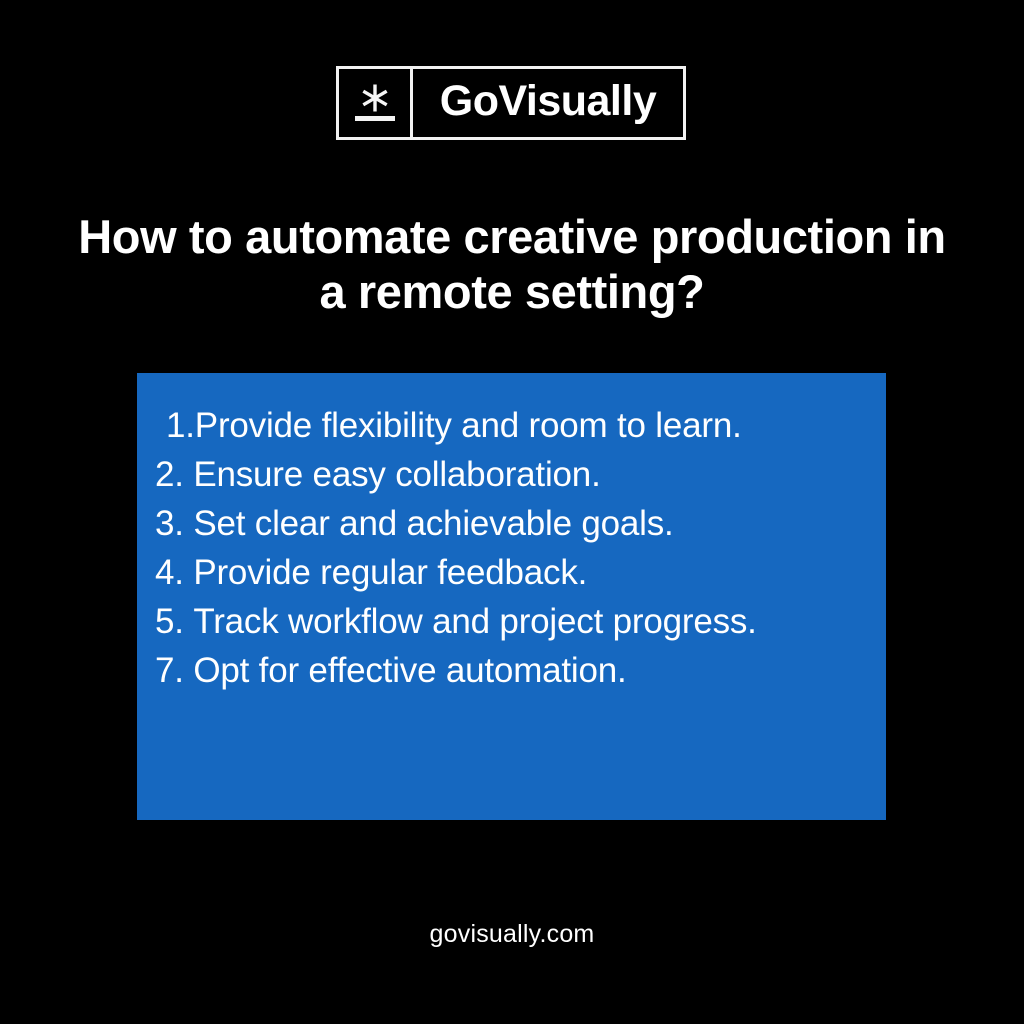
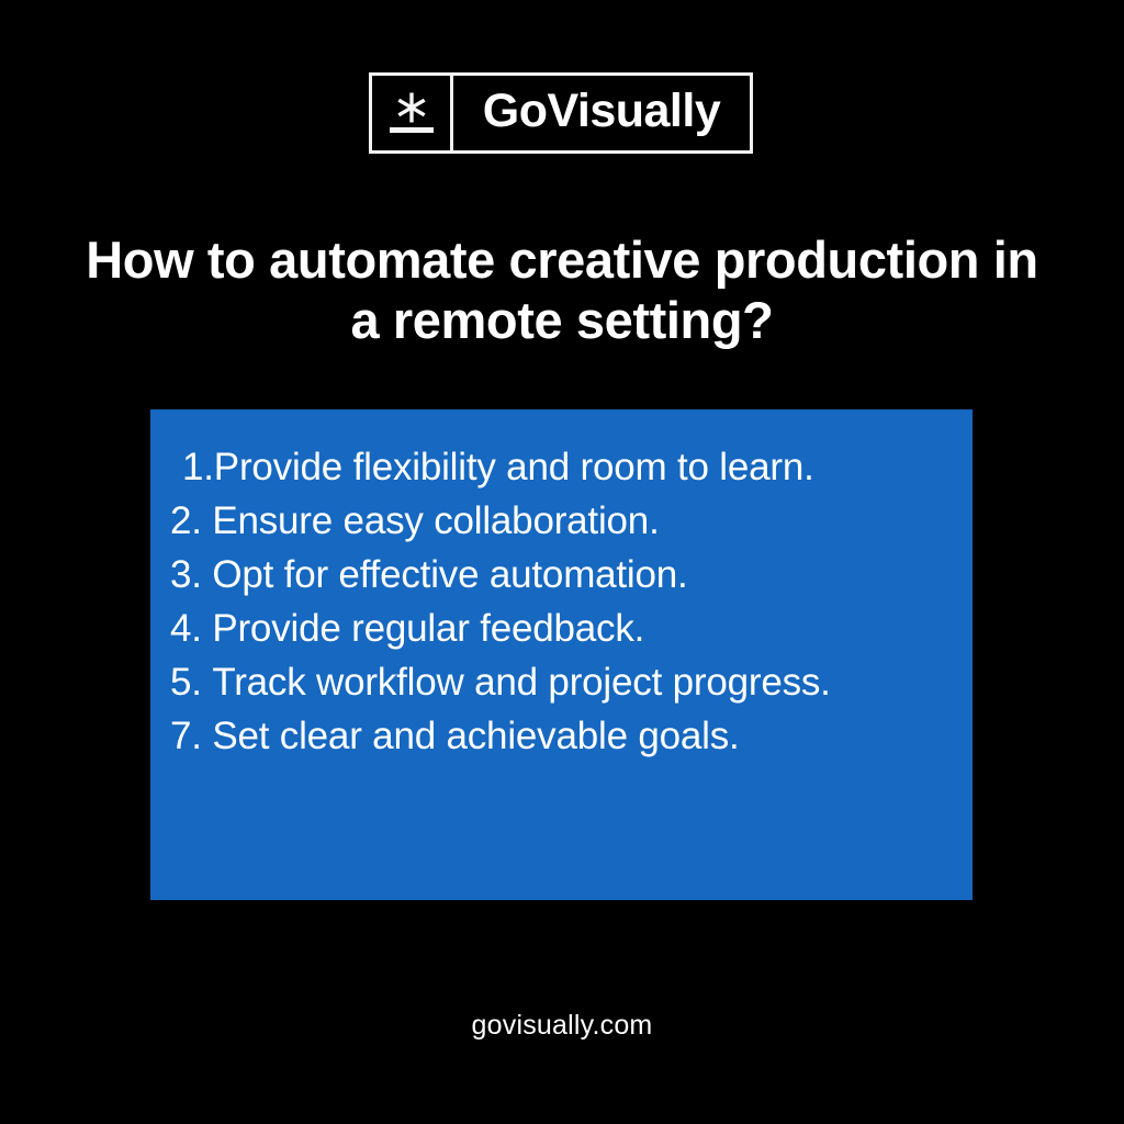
  GoVisually
  How to automate creative production in a remote setting?
  1.
  Provide flexibility and room to learn.
  2.
  Ensure easy collaboration.
  3.
- Set clear and achievable goals.
+ Opt for effective automation.
  4.
  Provide regular feedback.
  5.
  Track workflow and project progress.
  7.
- Opt for effective automation.
+ Set clear and achievable goals.
  govisually.com
